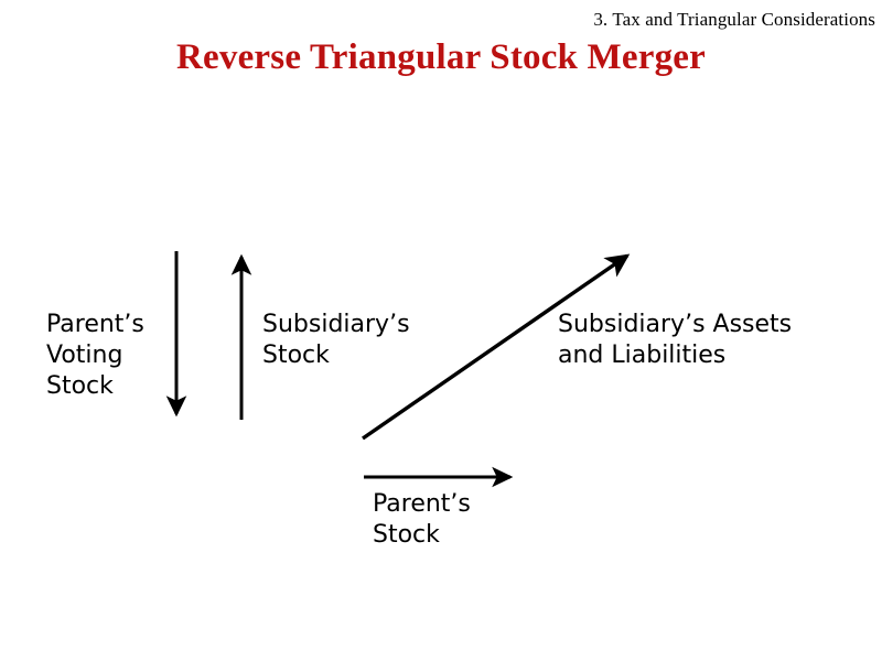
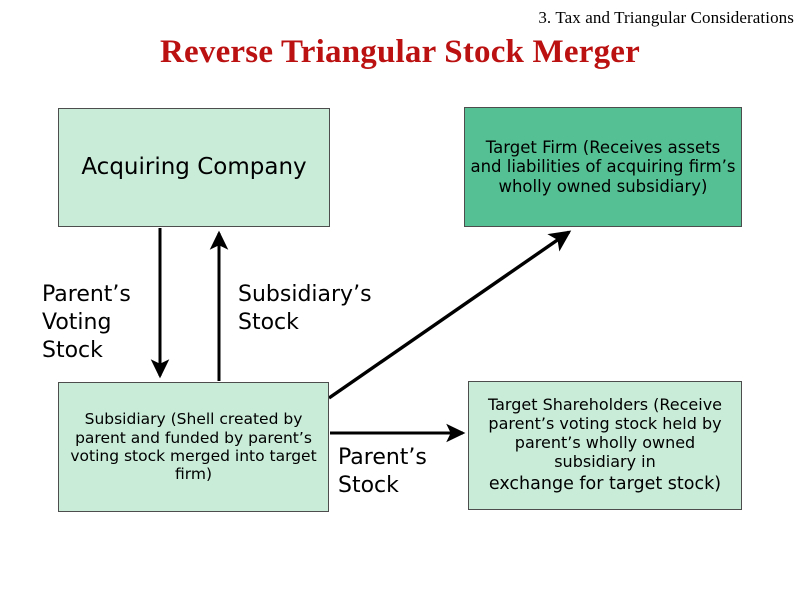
  3. Tax and Triangular Considerations
  Reverse Triangular Stock Merger
+ Acquiring Company
+ Target Firm (Receives assets and liabilities of acquiring firm’s wholly owned subsidiary)
+ Subsidiary (Shell created by parent and funded by parent’s voting stock merged into target firm)
+ Target Shareholders (Receive parent’s voting stock held by parent’s wholly owned subsidiary in
+ exchange for target stock)
  Parent’s
  Voting
  Stock
  Subsidiary’s
  Stock
- Subsidiary’s Assets
- and Liabilities
  Parent’s
  Stock
